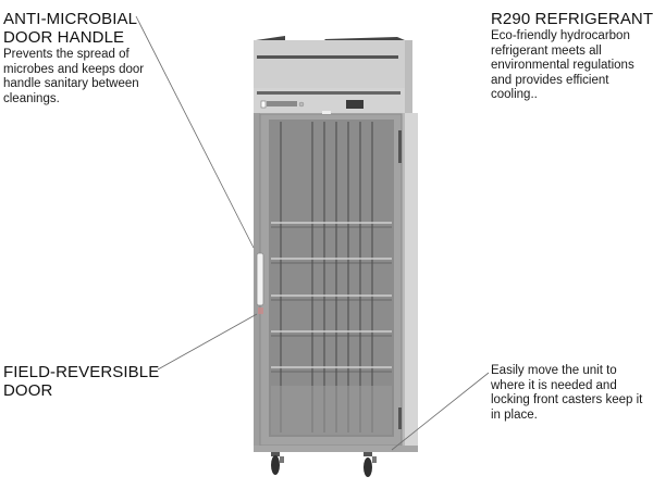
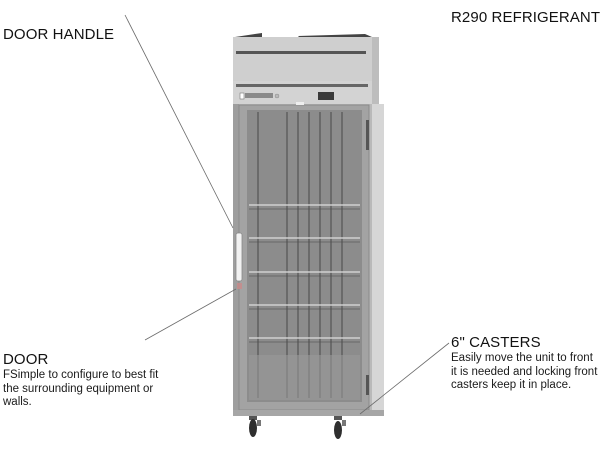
- ANTI-MICROBIAL
  DOOR HANDLE
- Prevents the spread of microbes and keeps door handle sanitary between cleanings.
  R290 REFRIGERANT
- Eco-friendly hydrocarbon refrigerant meets all environmental regulations and provides efficient cooling..
- FIELD-REVERSIBLE
  DOOR
+ FSimple to configure to best fit the surrounding equipment or walls.
+ 6" CASTERS
- Easily move the unit to where it is needed and locking front casters keep it in place.
+ Easily move the unit to front it is needed and locking front casters keep it in place.
